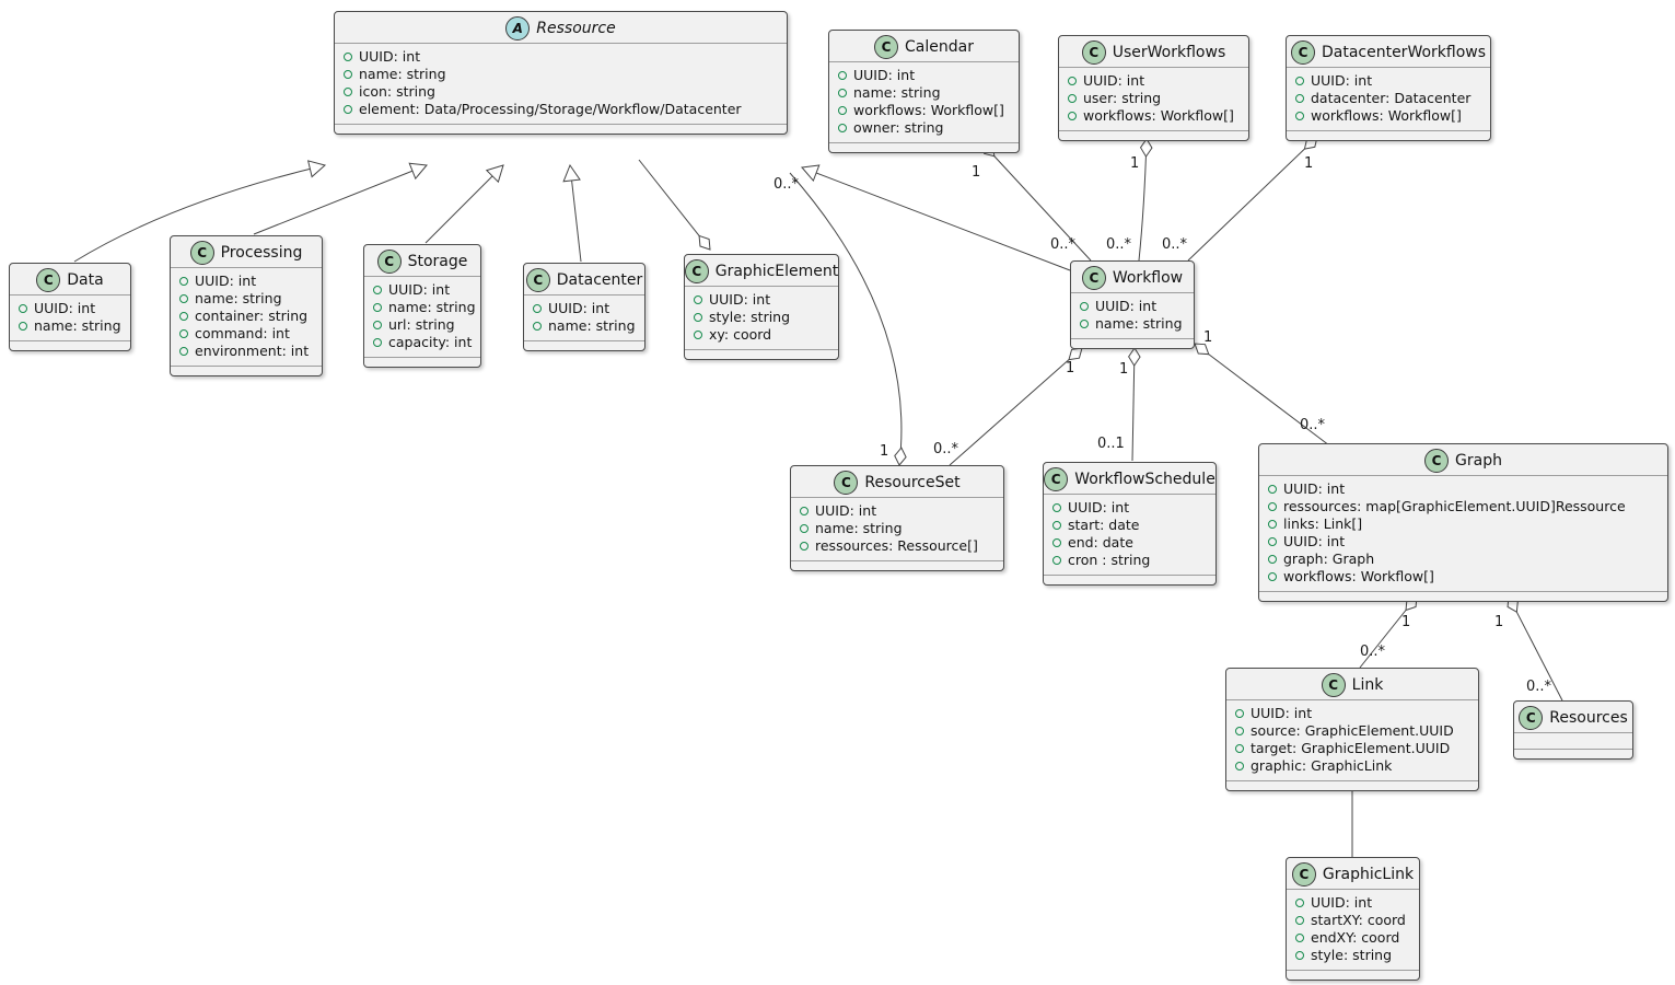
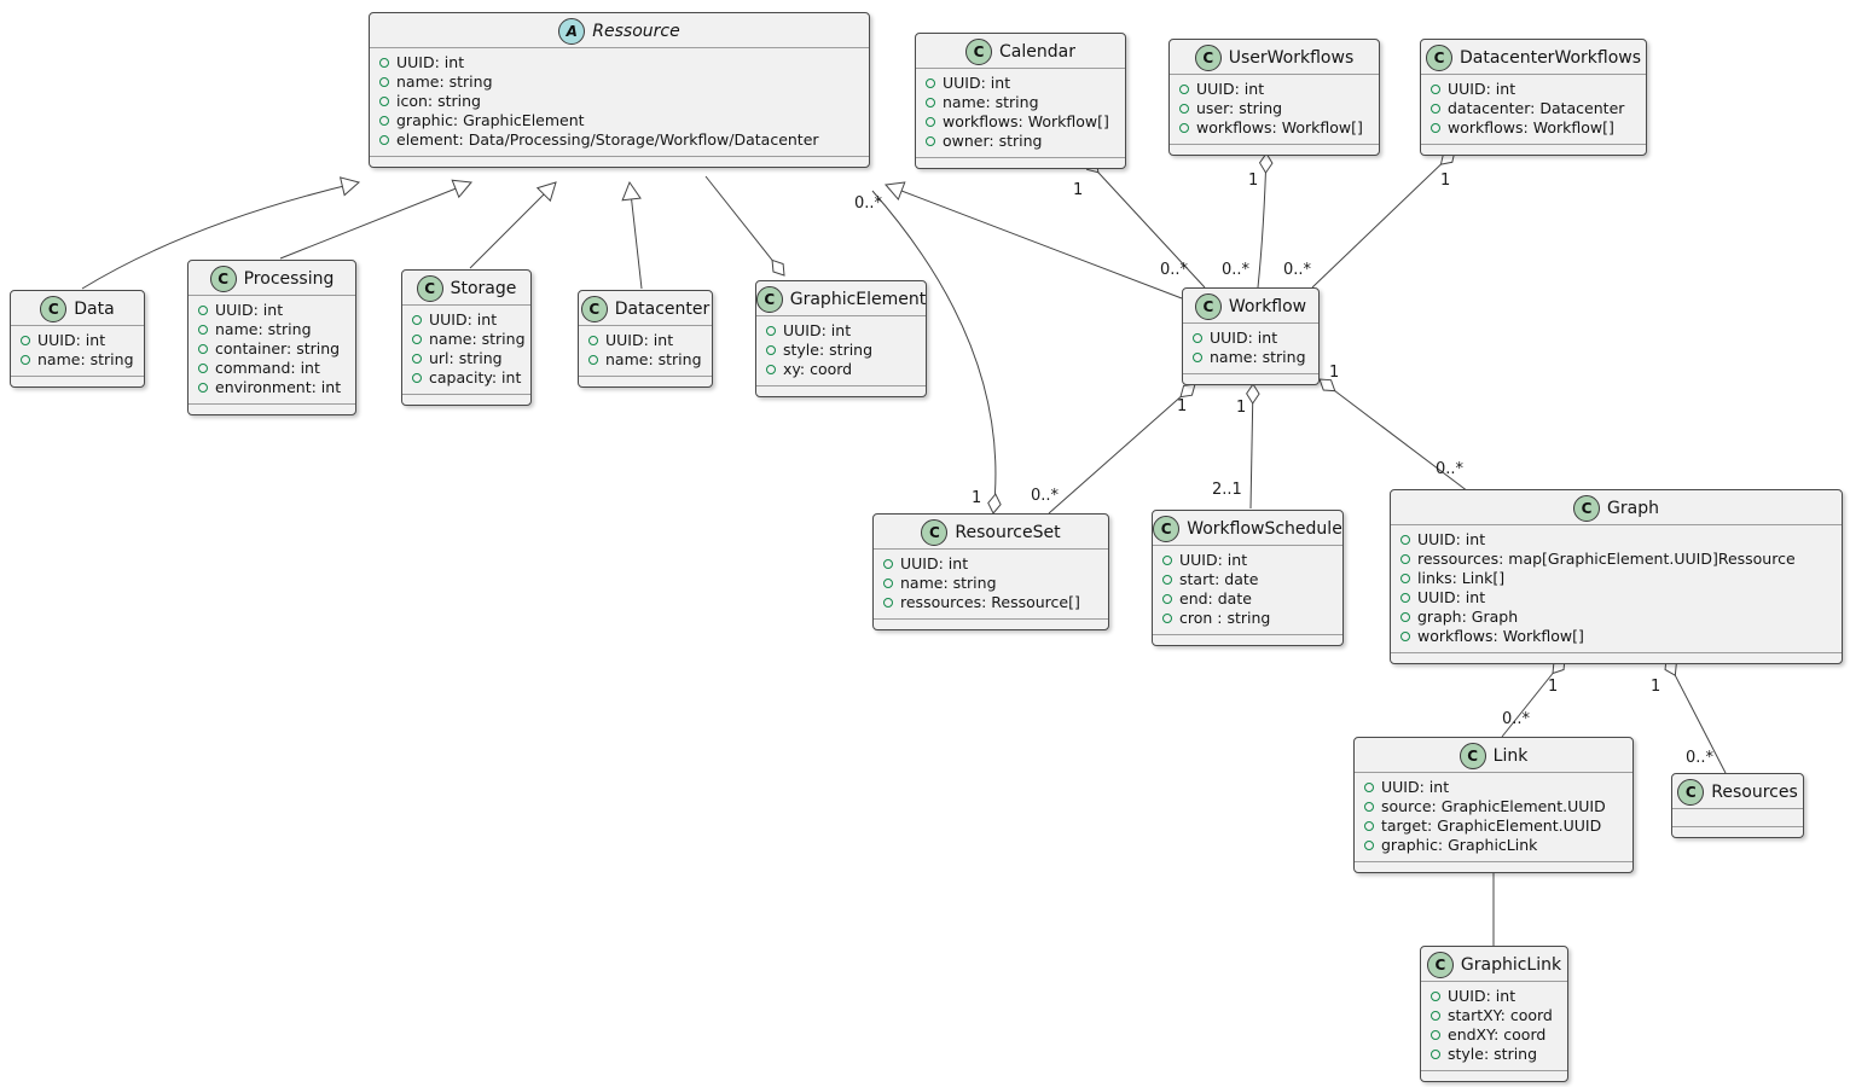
  1
  0..*
  1
  0..*
  1
  0..*
  1
  0..*
  1
  0..*
  1
- 0..1
+ 2..1
  1
  0..*
  1
  0..*
  1
  0..*
  A
  Ressource
  UUID: int
  name: string
  icon: string
+ graphic: GraphicElement
  element: Data/Processing/Storage/Workflow/Datacenter
  C
  Calendar
  UUID: int
  name: string
  workflows: Workflow[]
  owner: string
  C
  UserWorkflows
  UUID: int
  user: string
  workflows: Workflow[]
  C
  DatacenterWorkflows
  UUID: int
  datacenter: Datacenter
  workflows: Workflow[]
  C
  Data
  UUID: int
  name: string
  C
  Processing
  UUID: int
  name: string
  container: string
  command: int
  environment: int
  C
  Storage
  UUID: int
  name: string
  url: string
  capacity: int
  C
  Datacenter
  UUID: int
  name: string
  C
  GraphicElement
  UUID: int
  style: string
  xy: coord
  C
  Workflow
  UUID: int
  name: string
  C
  ResourceSet
  UUID: int
  name: string
  ressources: Ressource[]
  C
  WorkflowSchedule
  UUID: int
  start: date
  end: date
  cron : string
  C
  Graph
  UUID: int
  ressources: map[GraphicElement.UUID]Ressource
  links: Link[]
  UUID: int
  graph: Graph
  workflows: Workflow[]
  C
  Link
  UUID: int
  source: GraphicElement.UUID
  target: GraphicElement.UUID
  graphic: GraphicLink
  C
  Resources
  C
  GraphicLink
  UUID: int
  startXY: coord
  endXY: coord
  style: string
